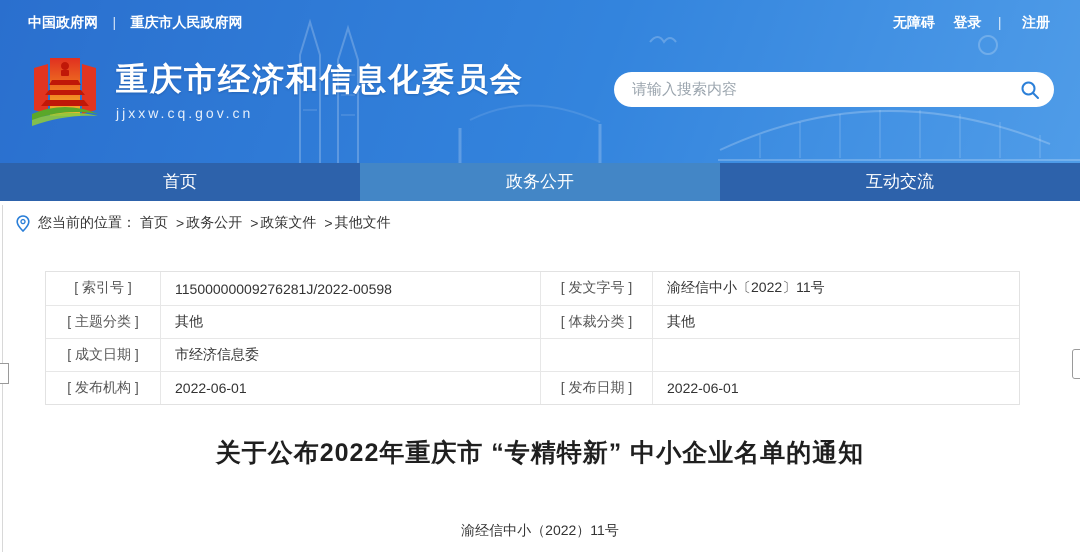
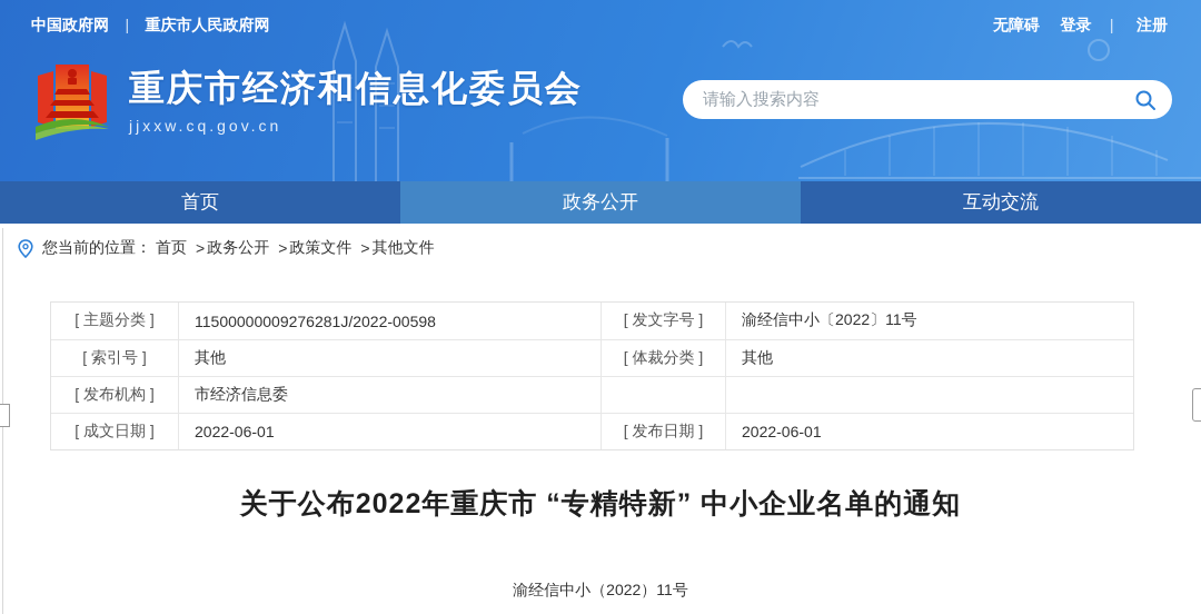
  中国政府网 | 重庆市人民政府网
  无障碍 登录 | 注册
  重庆市经济和信息化委员会
  jjxxw.cq.gov.cn
  请输入搜索内容
  首页
  政务公开
  互动交流
  您当前的位置：
  首页
  >
  政务公开
  >
  政策文件
  >
  其他文件
- [ 索引号 ]
+ [ 主题分类 ]
  11500000009276281J/2022-00598
  [ 发文字号 ]
  渝经信中小〔2022〕11号
- [ 主题分类 ]
+ [ 索引号 ]
  其他
  [ 体裁分类 ]
  其他
- [ 成文日期 ]
+ [ 发布机构 ]
  市经济信息委
- [ 发布机构 ]
+ [ 成文日期 ]
  2022-06-01
  [ 发布日期 ]
  2022-06-01
  关于公布2022年重庆市 “专精特新” 中小企业名单的通知
  渝经信中小（2022）11号
